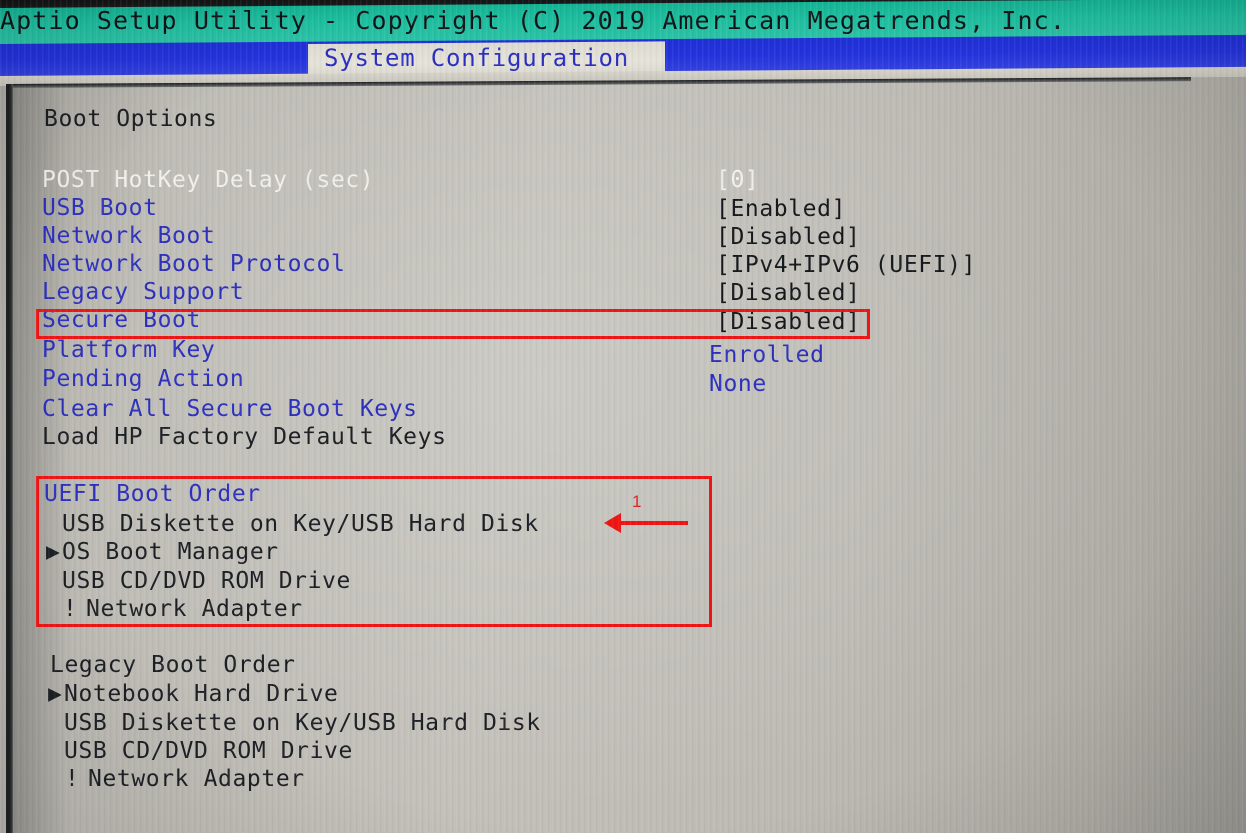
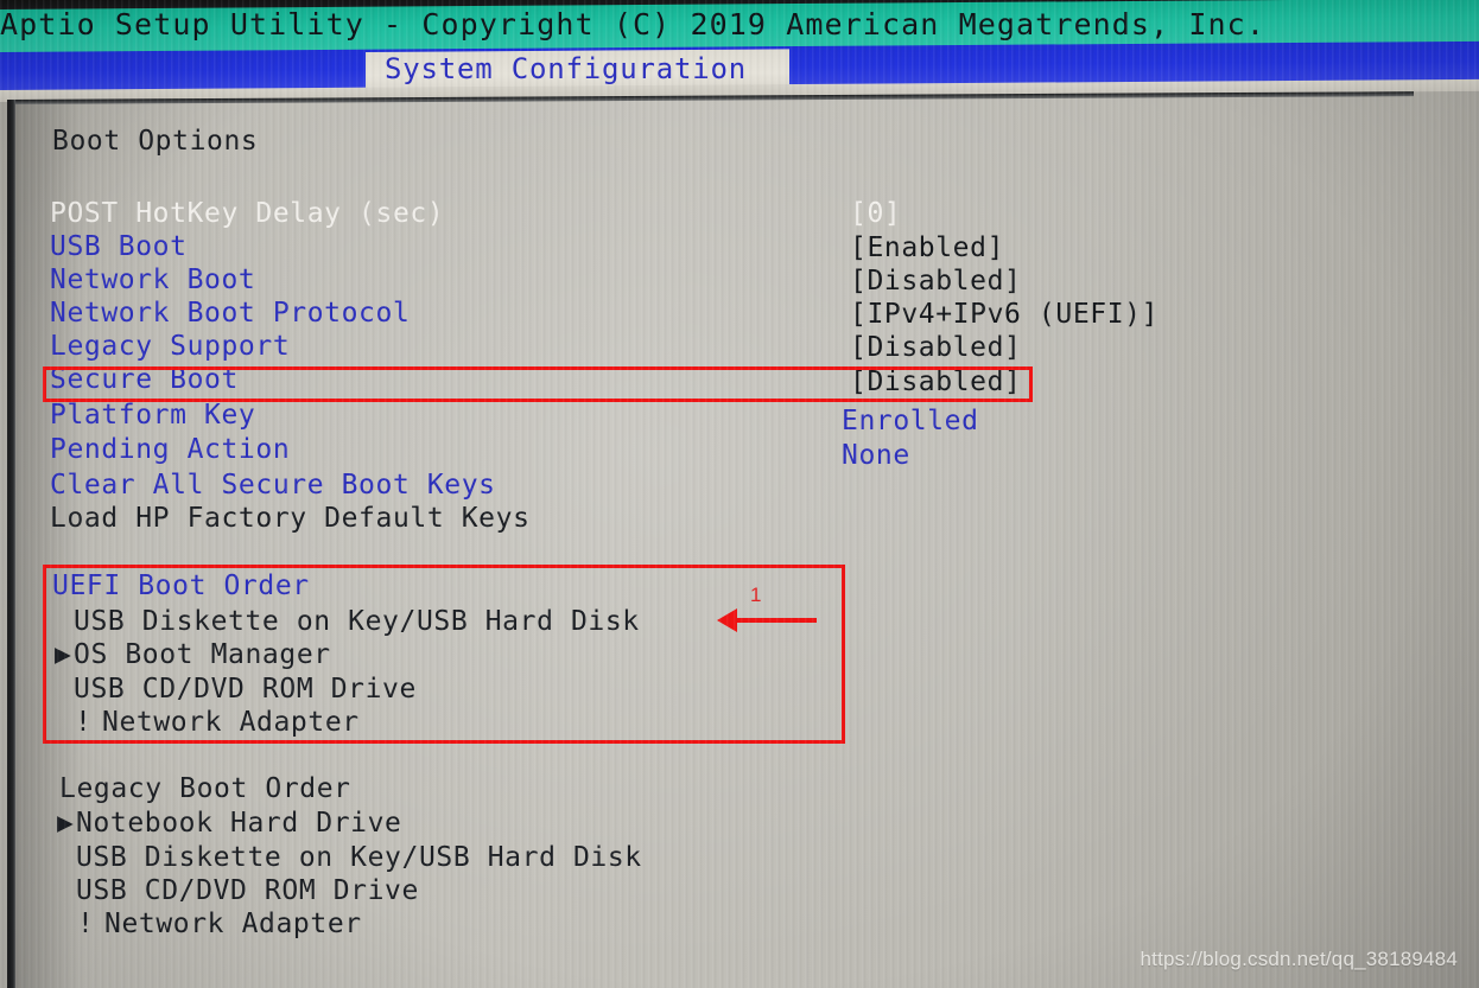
+ https://blog.csdn.net/qq_38189484
